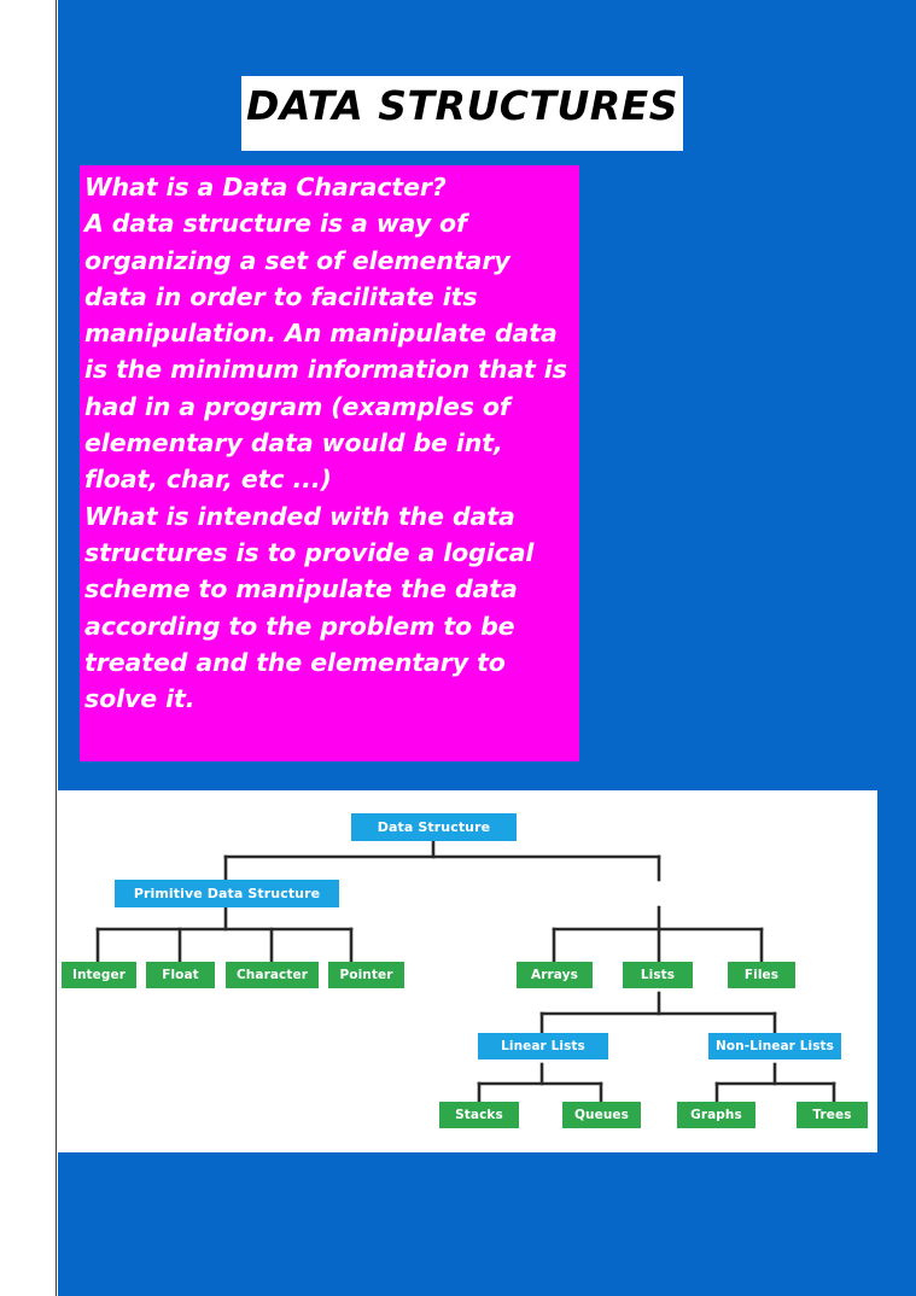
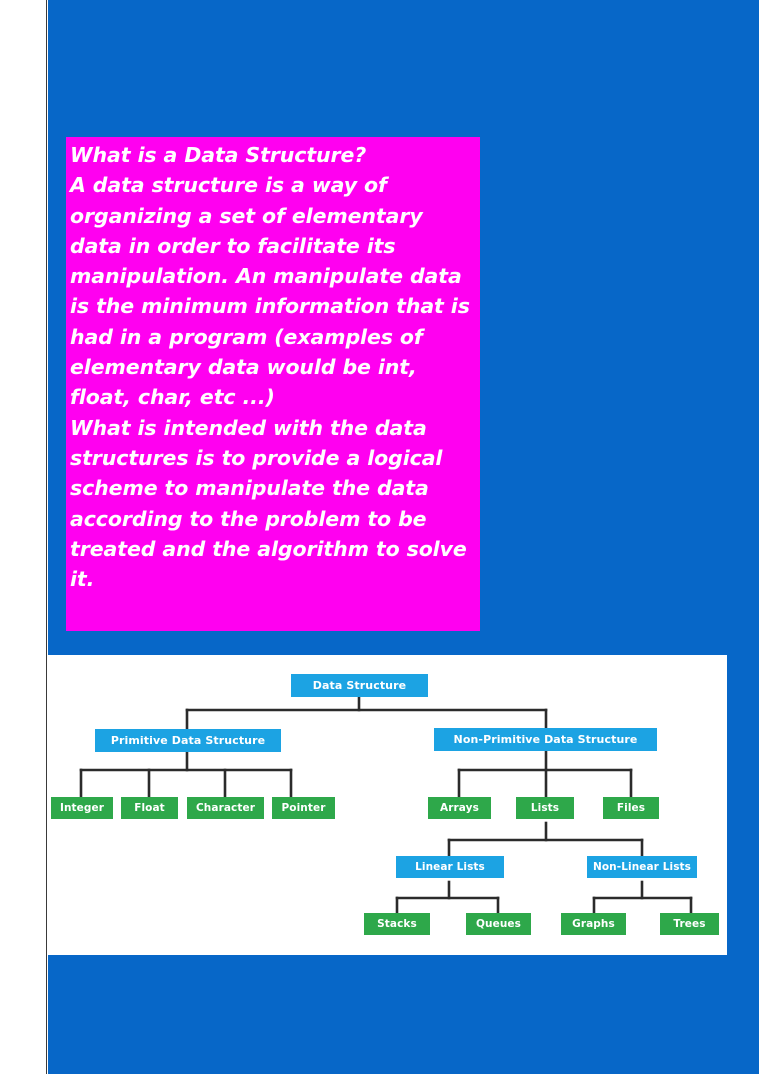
- DATA STRUCTURES
- What is a Data Character?
+ What is a Data Structure?
  A data structure is a way of organizing a set of elementary data in order to facilitate its manipulation. An manipulate data is the minimum information that is had in a program (examples of elementary data would be int, float, char, etc ...)
- What is intended with the data structures is to provide a logical scheme to manipulate the data according to the problem to be treated and the elementary to solve it.
+ What is intended with the data structures is to provide a logical scheme to manipulate the data according to the problem to be treated and the algorithm to solve it.
  Data Structure
  Primitive Data Structure
+ Non-Primitive Data Structure
  Integer
  Float
  Character
  Pointer
  Arrays
  Lists
  Files
  Linear Lists
  Non-Linear Lists
  Stacks
  Queues
  Graphs
  Trees
